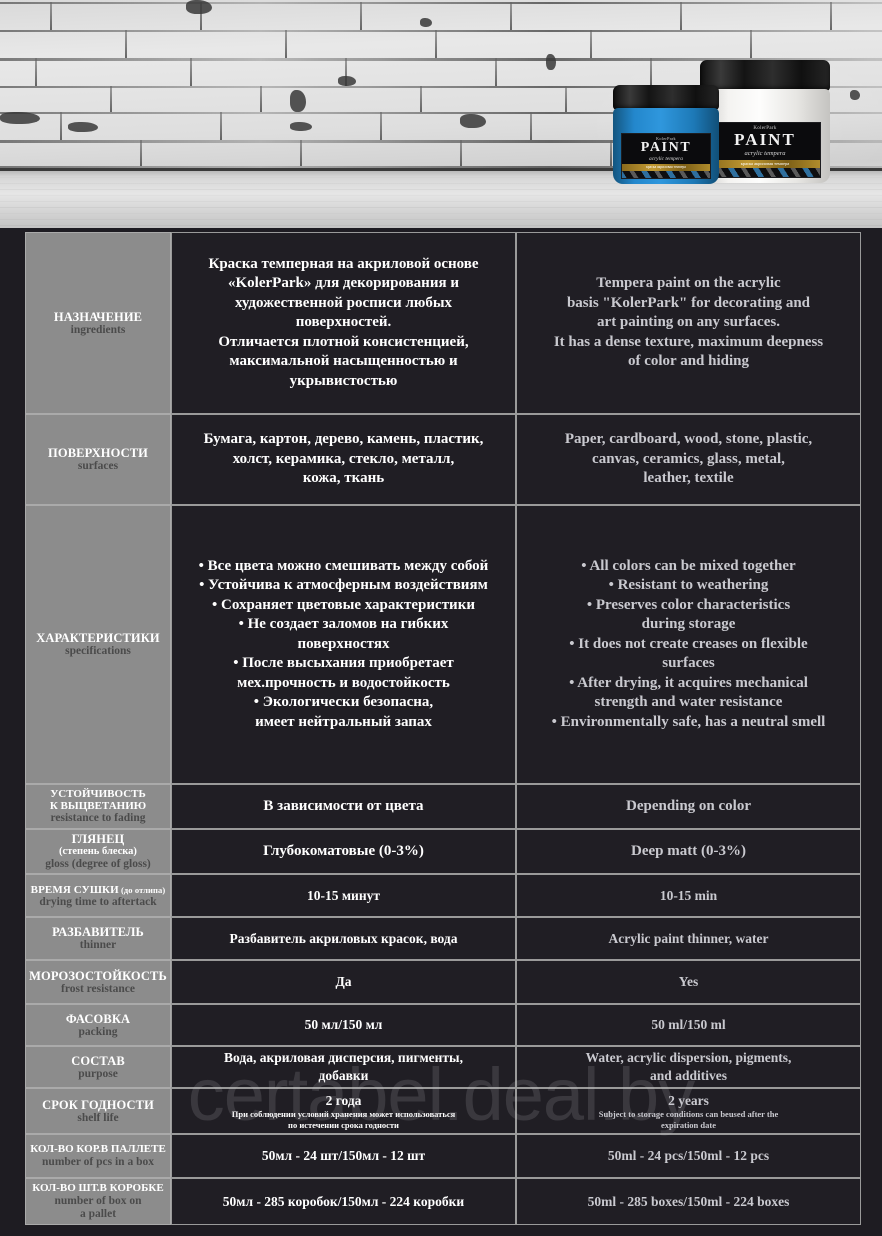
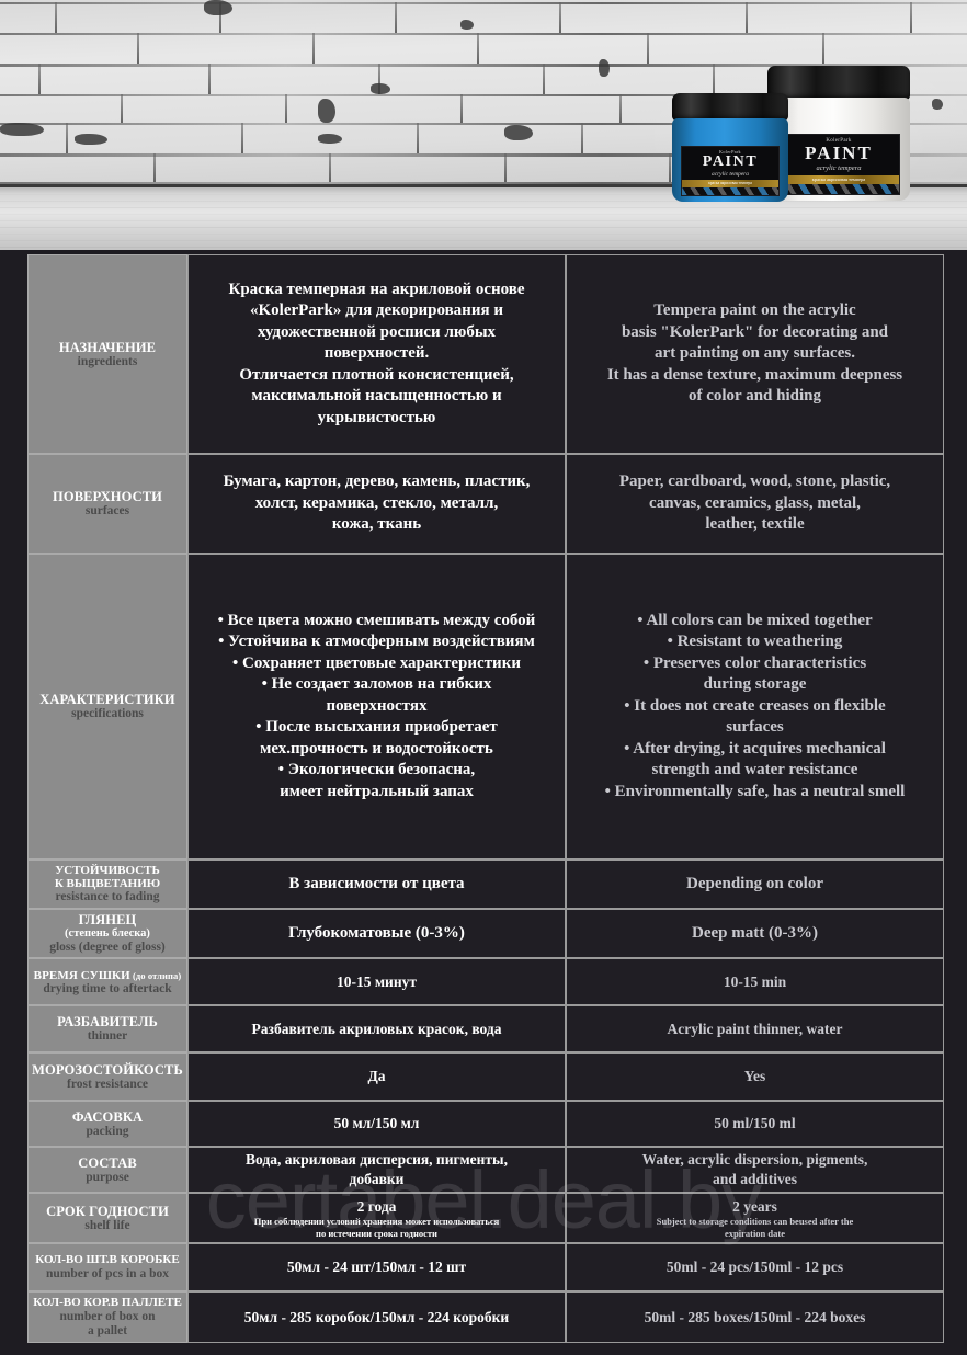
  PAINT
  PAINT
  НАЗНАЧЕНИЕ
  ingredients
  Краска темперная на акриловой основе
  «KolerPark» для декорирования и
  художественной росписи любых
  поверхностей.
  Отличается плотной консистенцией,
  максимальной насыщенностью и
  укрывистостью
  Tempera paint on the acrylic
  basis "KolerPark" for decorating and
  art painting on any surfaces.
  It has a dense texture, maximum deepness
  of color and hiding
  ПОВЕРХНОСТИ
  surfaces
  Бумага, картон, дерево, камень, пластик,
  холст, керамика, стекло, металл,
  кожа, ткань
  Paper, cardboard, wood, stone, plastic,
  canvas, ceramics, glass, metal,
  leather, textile
  ХАРАКТЕРИСТИКИ
  specifications
  • Все цвета можно смешивать между собой
  • Устойчива к атмосферным воздействиям
  • Сохраняет цветовые характеристики
  • Не создает заломов на гибких
  поверхностях
  • После высыхания приобретает
  мех.прочность и водостойкость
  • Экологически безопасна,
  имеет нейтральный запах
  • All colors can be mixed together
  • Resistant to weathering
  • Preserves color characteristics
  during storage
  • It does not create creases on flexible
  surfaces
  • After drying, it acquires mechanical
  strength and water resistance
  • Environmentally safe, has a neutral smell
  УСТОЙЧИВОСТЬ
  К ВЫЦВЕТАНИЮ
  resistance to fading
  В зависимости от цвета
  Depending on color
  ГЛЯНЕЦ
  (степень блеска)
  gloss (degree of gloss)
  Глубокоматовые (0-3%)
  Deep matt (0-3%)
  ВРЕМЯ СУШКИ (до отлипа)
  drying time to aftertack
  10-15 минут
  10-15 min
  РАЗБАВИТЕЛЬ
  thinner
  Разбавитель акриловых красок, вода
  Acrylic paint thinner, water
  МОРОЗОСТОЙКОСТЬ
  frost resistance
  Да
  Yes
  ФАСОВКА
  packing
  50 мл/150 мл
  50 ml/150 ml
  СОСТАВ
  purpose
  Вода, акриловая дисперсия, пигменты,
  добавки
  Water, acrylic dispersion, pigments,
  and additives
  СРОК ГОДНОСТИ
  shelf life
  2 года
  При соблюдении условий хранения может использоваться
  по истечении срока годности
  2 years
  Subject to storage conditions can beused after the
  expiration date
- КОЛ-ВО КОР.В ПАЛЛЕТЕ
+ КОЛ-ВО ШТ.В КОРОБКЕ
  number of pcs in a box
  50мл - 24 шт/150мл - 12 шт
  50ml - 24 pcs/150ml - 12 pcs
- КОЛ-ВО ШТ.В КОРОБКЕ
+ КОЛ-ВО КОР.В ПАЛЛЕТЕ
  number of box on
  a pallet
  50мл - 285 коробок/150мл - 224 коробки
  50ml - 285 boxes/150ml - 224 boxes
  certabel.deal.by
